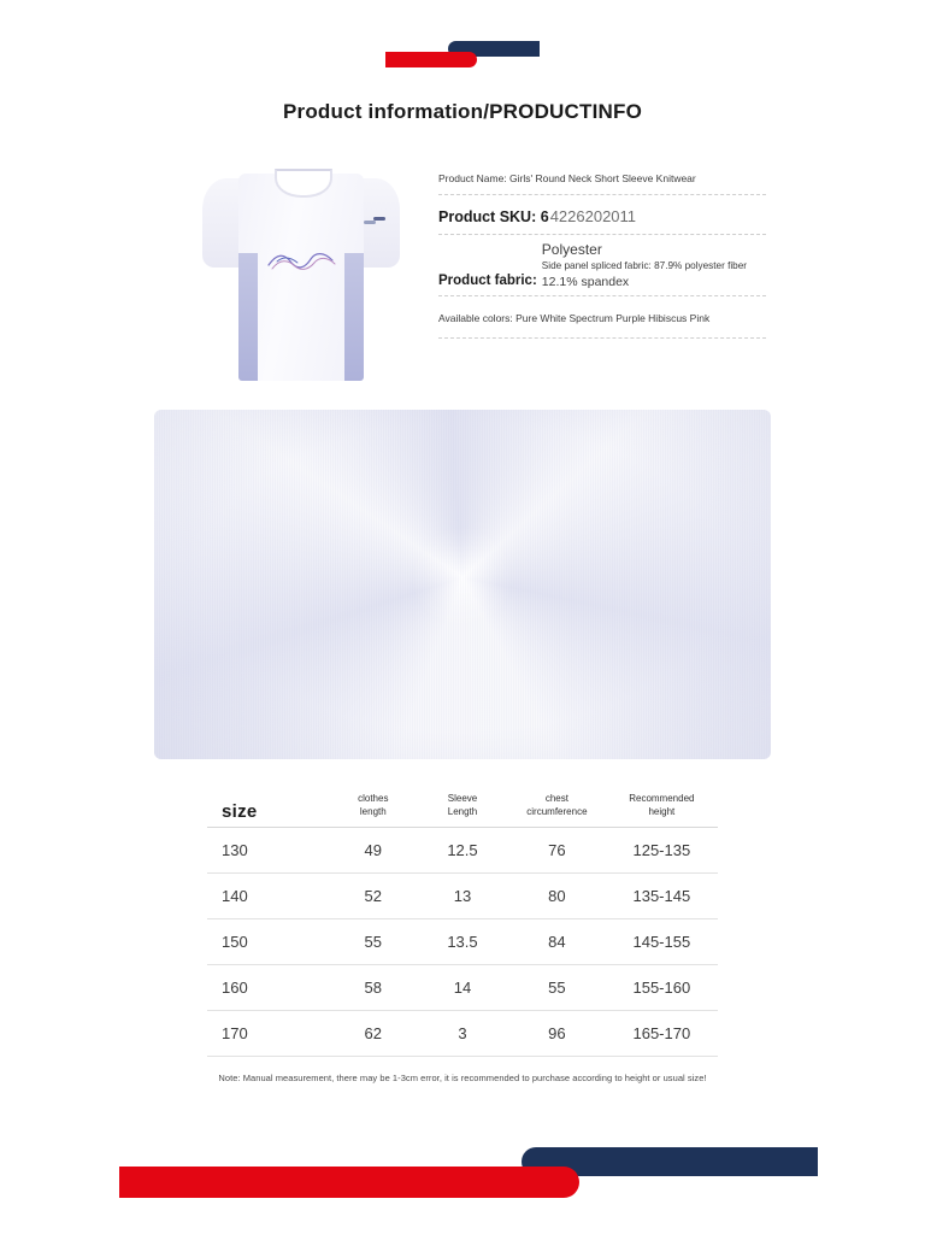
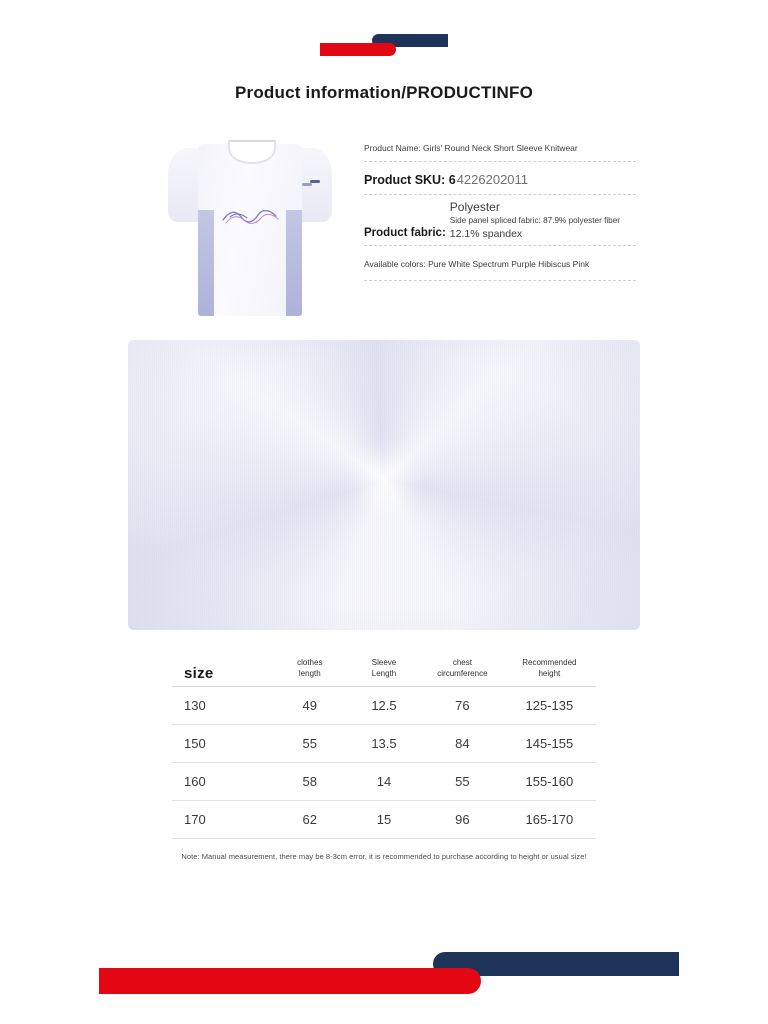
  Product information/PRODUCTINFO
  Product Name: Girls' Round Neck Short Sleeve Knitwear
  Product SKU: 6
  4226202011
  Product fabric:
  Polyester
  Side panel spliced fabric: 87.9% polyester fiber
  12.1% spandex
  Available colors: Pure White Spectrum Purple Hibiscus Pink
  size	clothes length	Sleeve Length	chest circumference	Recommended height
  130	49	12.5	76	125-135
- 140	52	13	80	135-145
  150	55	13.5	84	145-155
  160	58	14	55	155-160
- 170	62	3	96	165-170
+ 170	62	15	96	165-170
- Note: Manual measurement, there may be 1-3cm error, it is recommended to purchase according to height or usual size!
+ Note: Manual measurement, there may be 8-3cm error, it is recommended to purchase according to height or usual size!
